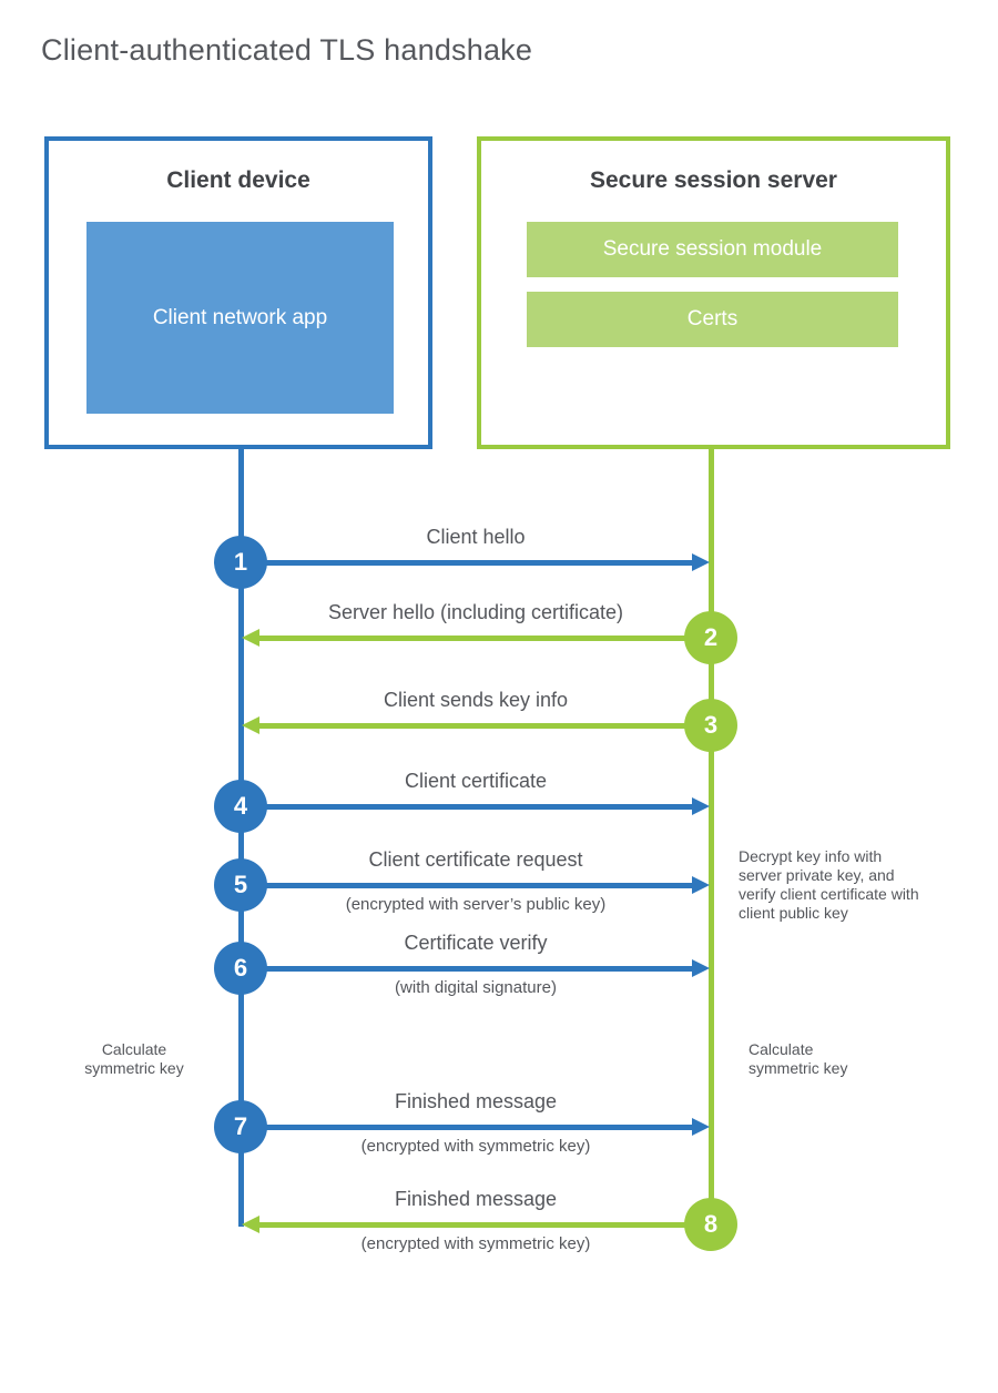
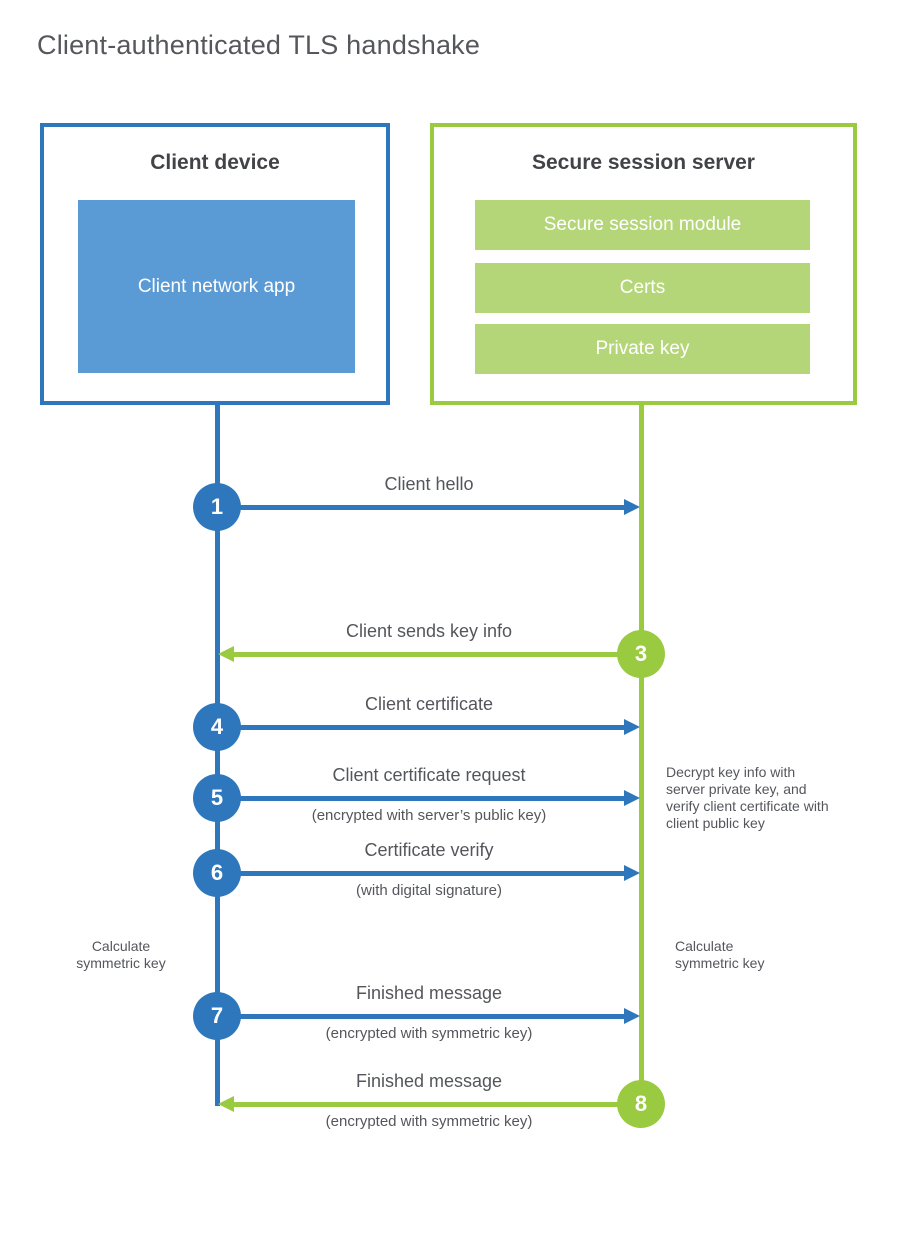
  Client-authenticated TLS handshake
  Client device
  Client network app
  Secure session server
  Secure session module
  Certs
+ Private key
  Client hello
  1
- Server hello (including certificate)
- 2
  Client sends key info
  3
  Client certificate
  4
  Client certificate request
  5
  (encrypted with server’s public key)
  Certificate verify
  6
  (with digital signature)
  Finished message
  7
  (encrypted with symmetric key)
  Finished message
  8
  (encrypted with symmetric key)
  Decrypt key info with server private key, and verify client certificate with client public key
  Calculate symmetric key
  Calculate symmetric key
